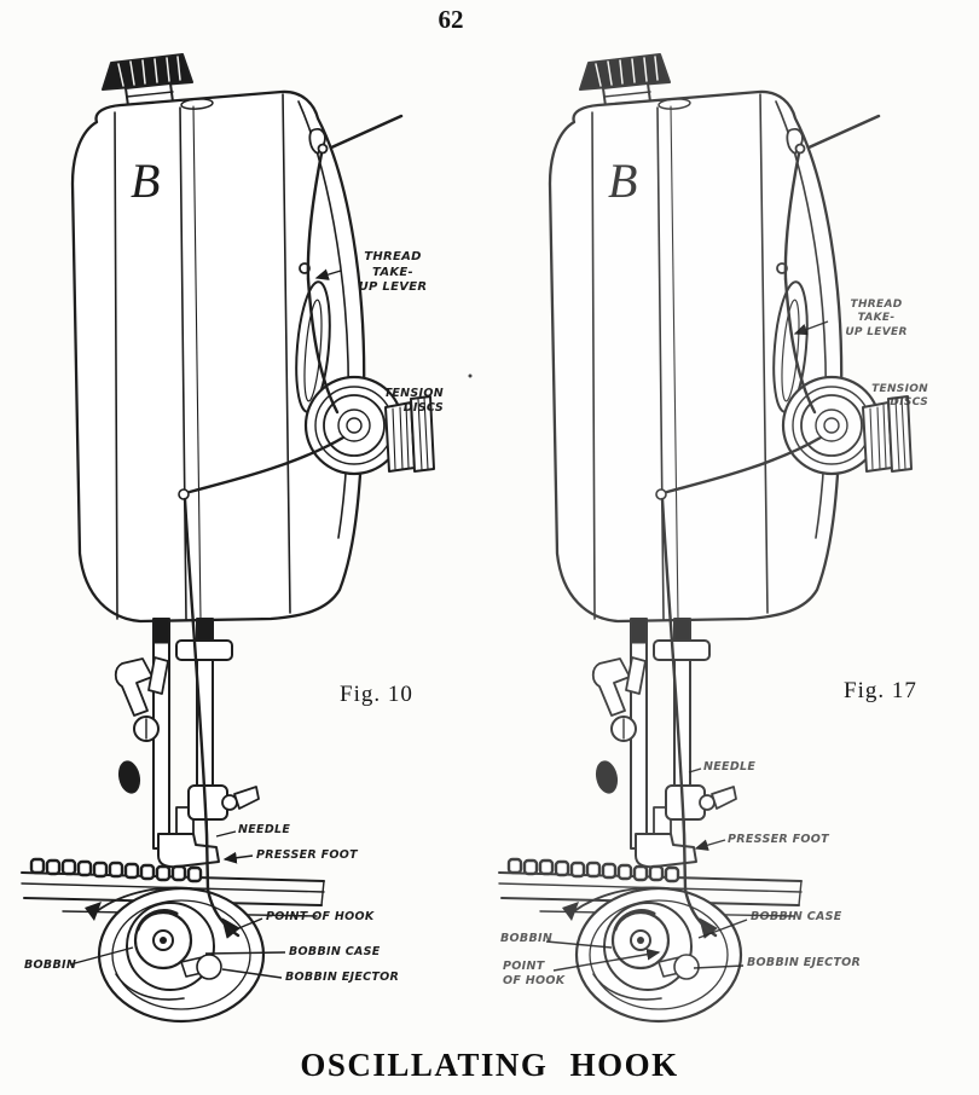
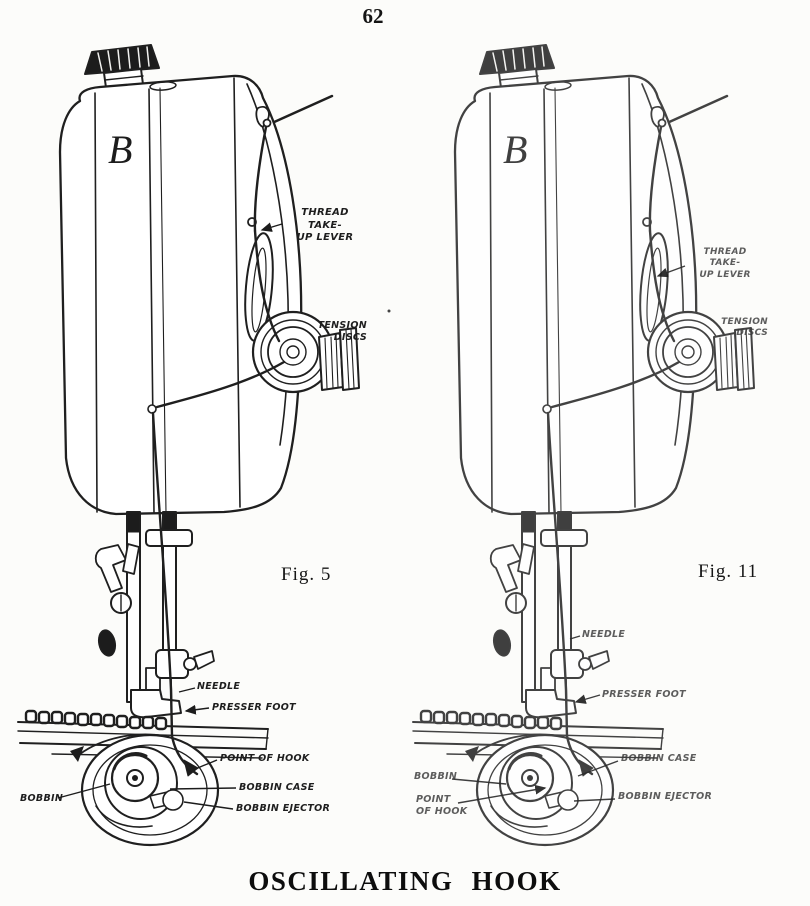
  62
  THREAD TAKE-
  UP LEVER
  TENSION
  DISCS
  NEEDLE
  PRESSER FOOT
  POINT OF HOOK
  BOBBIN CASE
  BOBBIN EJECTOR
  BOBBIN
- Fig. 10
+ Fig. 5
  THREAD TAKE-
  UP LEVER
  TENSION
  DISCS
  NEEDLE
  PRESSER FOOT
  BOBBIN
  POINT
  OF HOOK
  BOBBIN CASE
  BOBBIN EJECTOR
- Fig. 17
+ Fig. 11
  OSCILLATING HOOK
